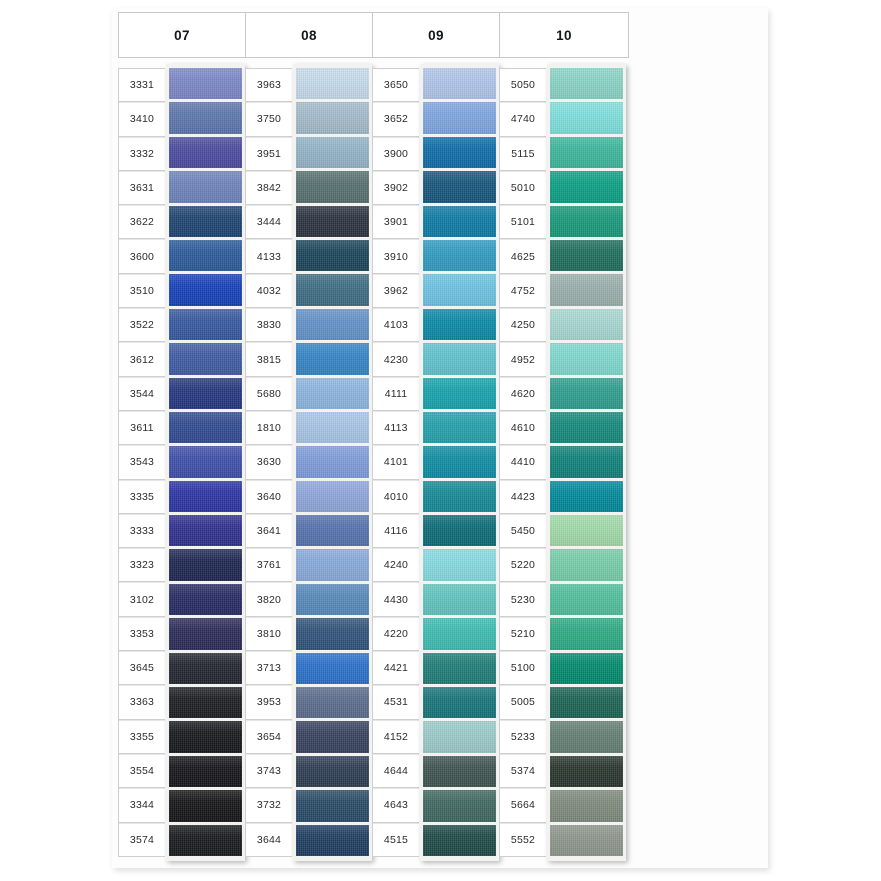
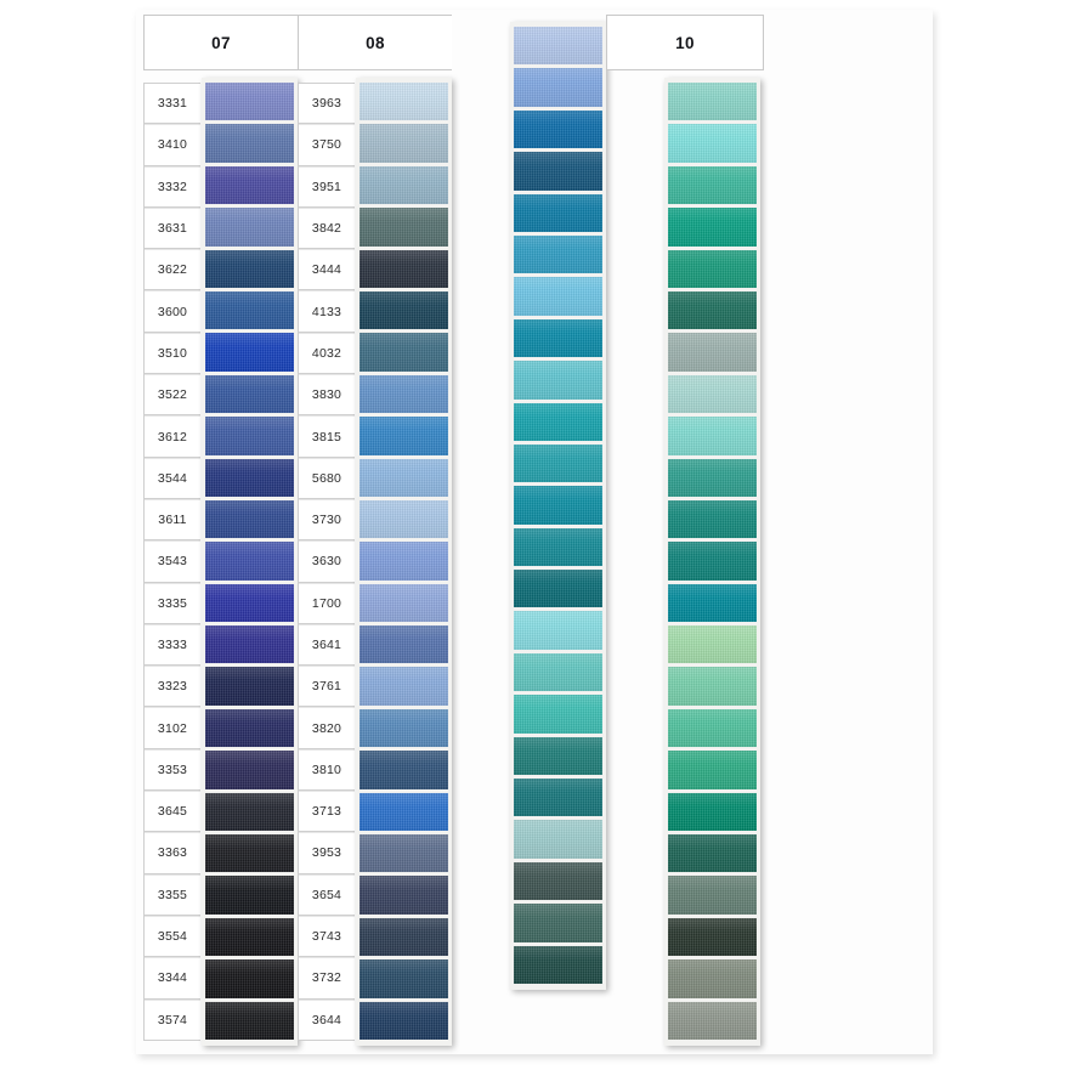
  07
  3331
  3410
  3332
  3631
  3622
  3600
  3510
  3522
  3612
  3544
  3611
  3543
  3335
  3333
  3323
  3102
  3353
  3645
  3363
  3355
  3554
  3344
  3574
  08
  3963
  3750
  3951
  3842
  3444
  4133
  4032
  3830
  3815
  5680
- 1810
+ 3730
  3630
- 3640
+ 1700
  3641
  3761
  3820
  3810
  3713
  3953
  3654
  3743
  3732
  3644
- 09
- 3650
- 3652
- 3900
- 3902
- 3901
- 3910
- 3962
- 4103
- 4230
- 4111
- 4113
- 4101
- 4010
- 4116
- 4240
- 4430
- 4220
- 4421
- 4531
- 4152
- 4644
- 4643
- 4515
  10
- 5050
- 4740
- 5115
- 5010
- 5101
- 4625
- 4752
- 4250
- 4952
- 4620
- 4610
- 4410
- 4423
- 5450
- 5220
- 5230
- 5210
- 5100
- 5005
- 5233
- 5374
- 5664
- 5552
